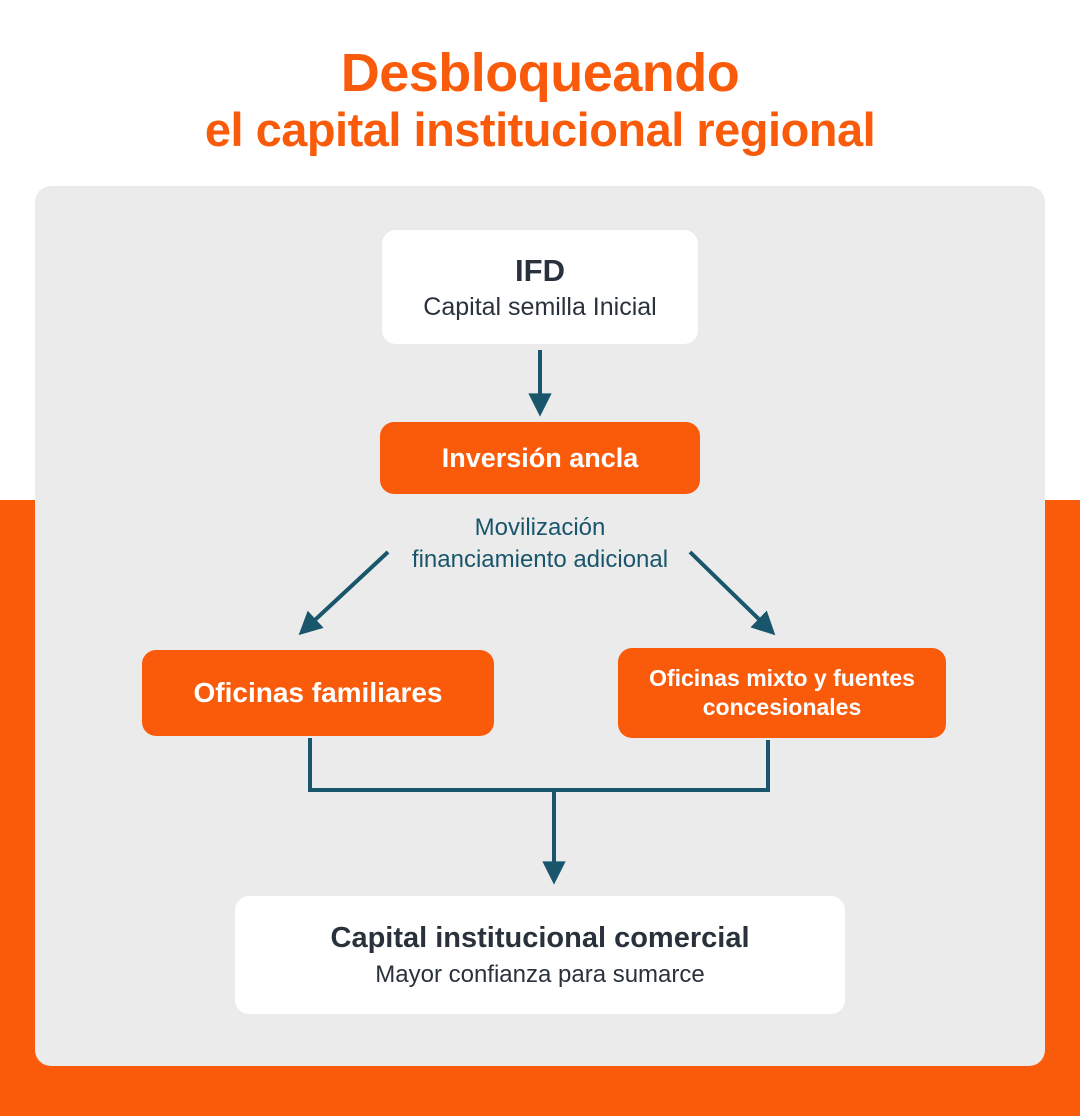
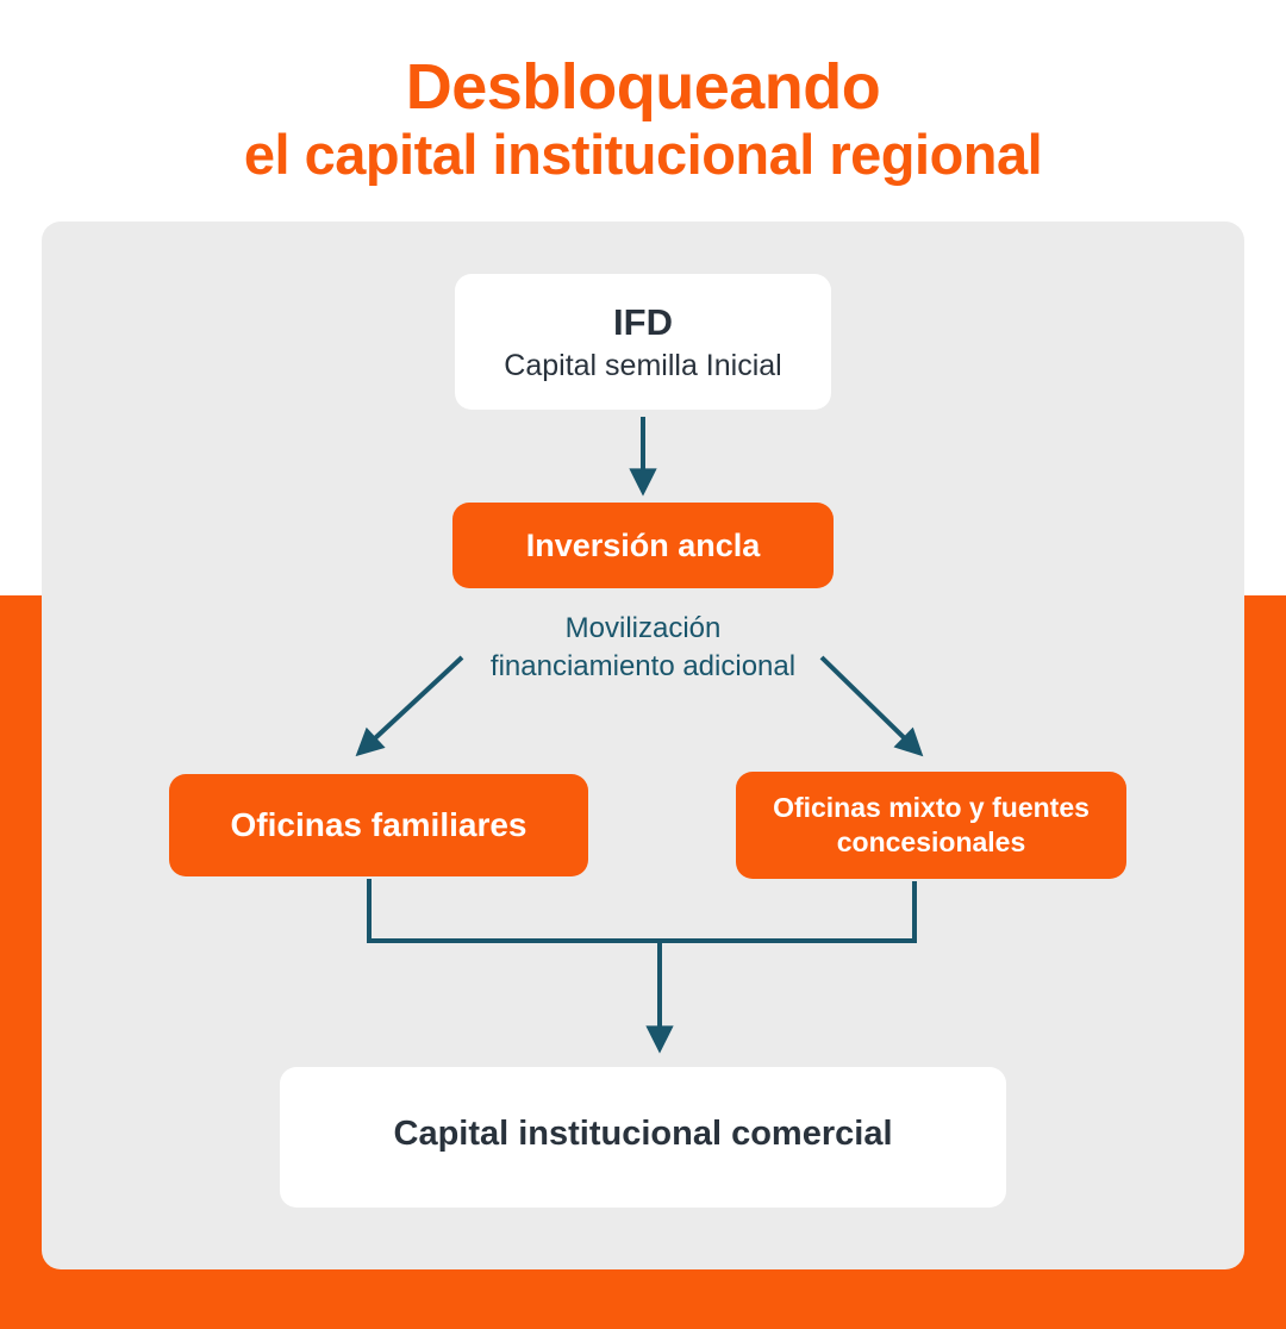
  Desbloqueando
  el capital institucional regional
  IFD
  Capital semilla Inicial
  Inversión ancla
  Movilización financiamiento adicional
  Oficinas familiares
  Oficinas mixto y fuentes concesionales
  Capital institucional comercial
- Mayor confianza para sumarce
